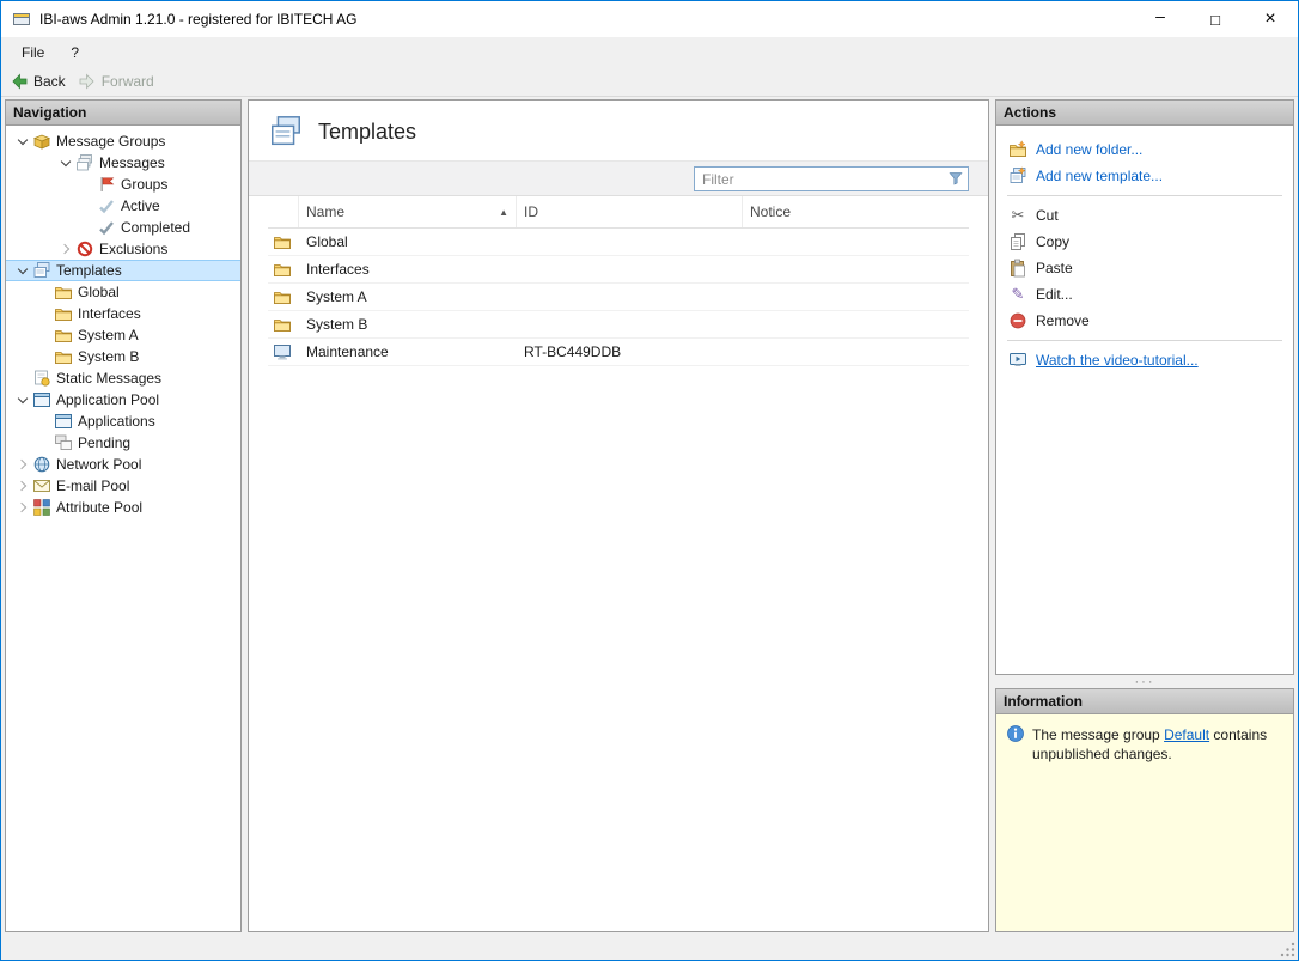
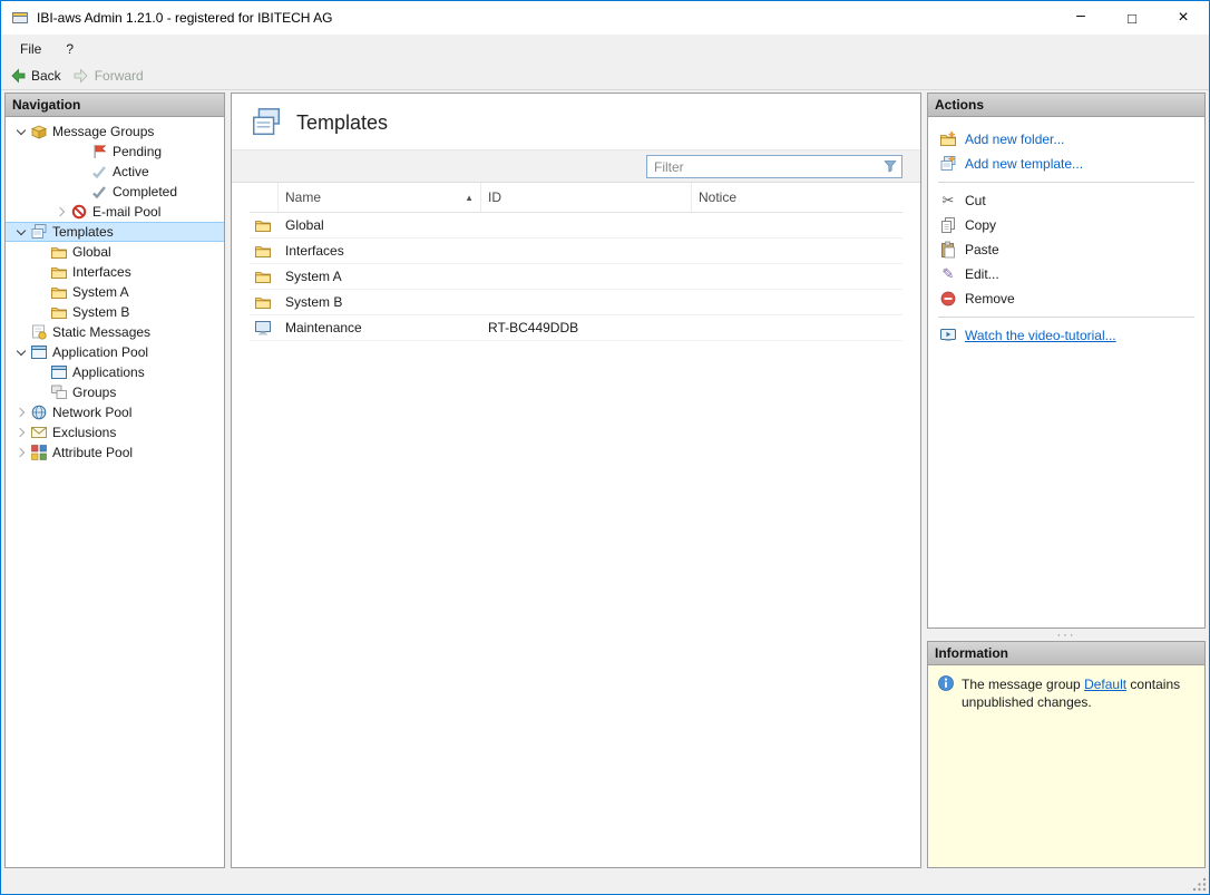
  IBI-aws Admin 1.21.0 - registered for IBITECH AG
  –
  □
  ×
  File
  ?
  Back
  Forward
  Navigation
  Message Groups
- Messages
- Groups
+ Pending
  Active
  Completed
- Exclusions
+ E-mail Pool
  Templates
  Global
  Interfaces
  System A
  System B
  Static Messages
  Application Pool
  Applications
- Pending
+ Groups
  Network Pool
- E-mail Pool
+ Exclusions
  Attribute Pool
  Templates
  Filter
  Name
  ▲
  ID
  Notice
  Global
  Interfaces
  System A
  System B
  Maintenance
  RT-BC449DDB
  Actions
  Add new folder...
  Add new template...
  ✂
  Cut
  Copy
  Paste
  ✎
  Edit...
  Remove
  Watch the video-tutorial...
  ···
  Information
  The message group Default contains unpublished changes.
